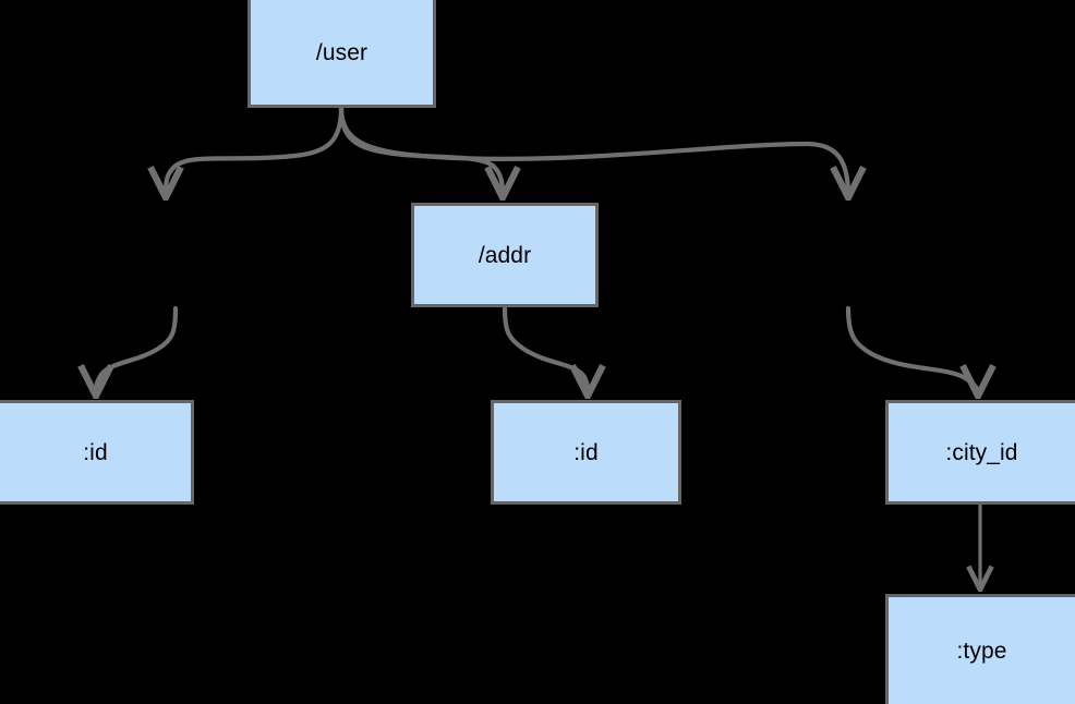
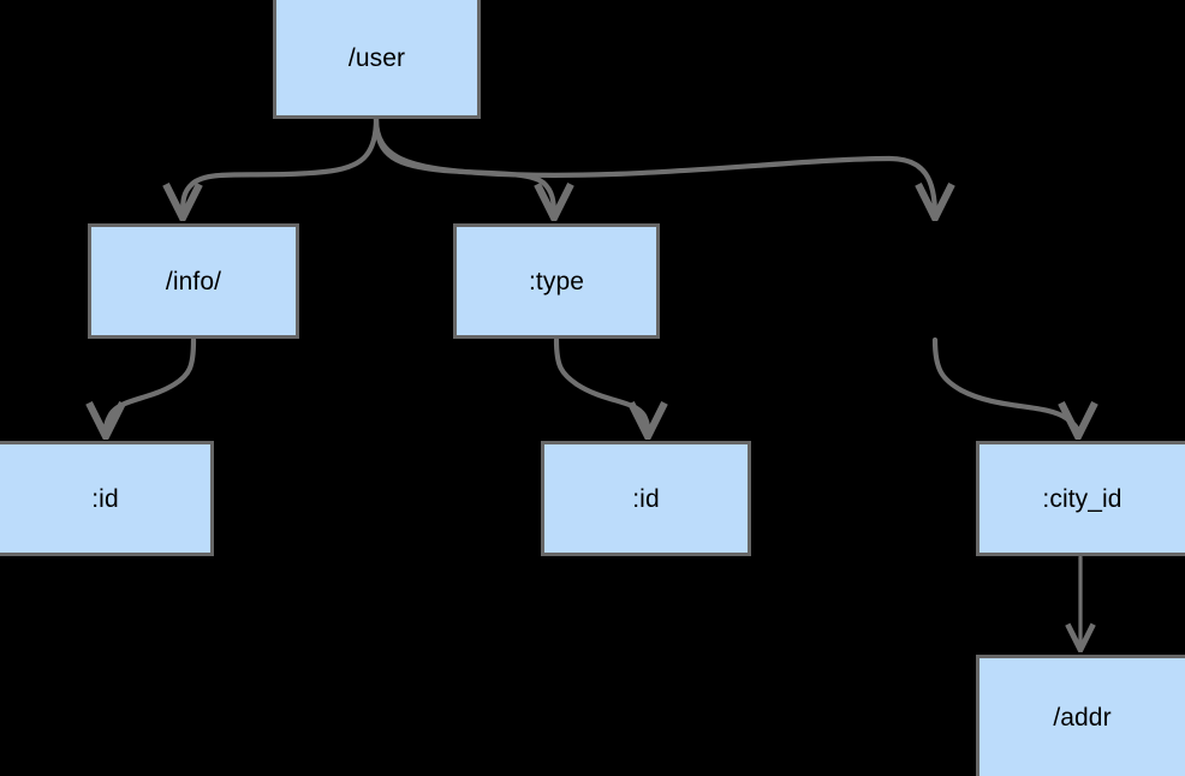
  /user
+ /info/
- /addr
+ :type
  :id
  :id
  :city_id
- :type
+ /addr
